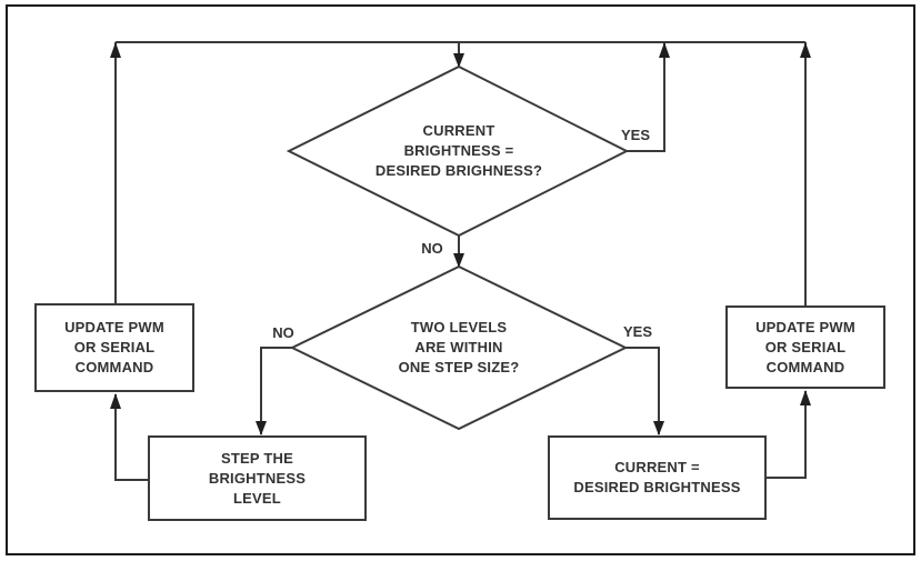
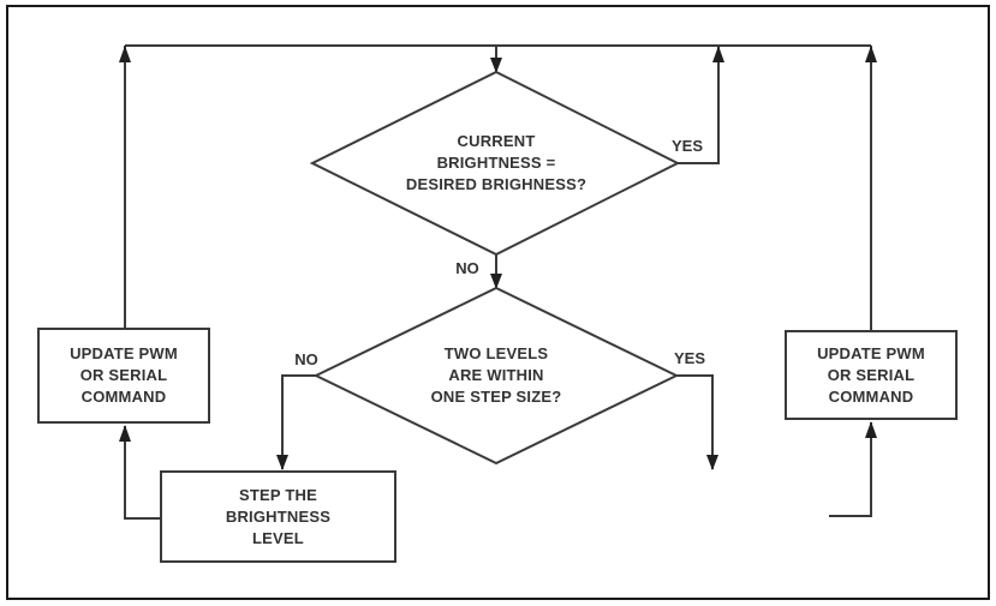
  CURRENT
  BRIGHTNESS =
  DESIRED BRIGHNESS?
  TWO LEVELS
  ARE WITHIN
  ONE STEP SIZE?
  UPDATE PWM
  OR SERIAL
  COMMAND
  UPDATE PWM
  OR SERIAL
  COMMAND
  STEP THE
  BRIGHTNESS
  LEVEL
- CURRENT =
- DESIRED BRIGHTNESS
  YES
  NO
  NO
  YES
